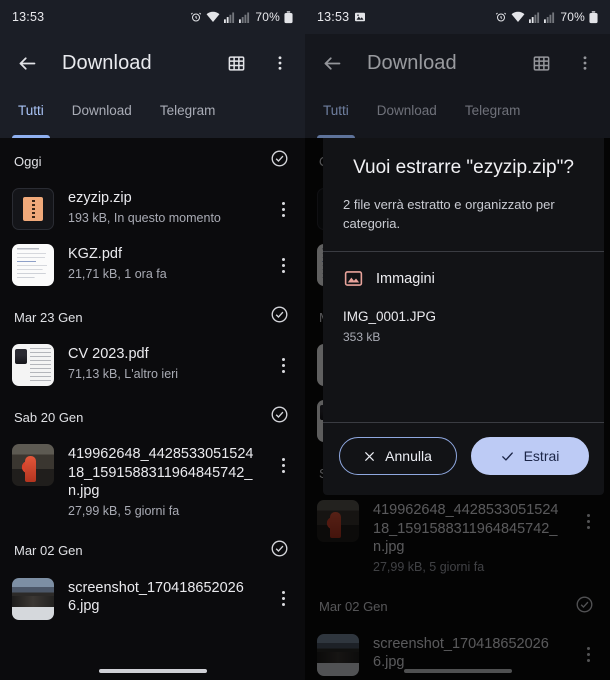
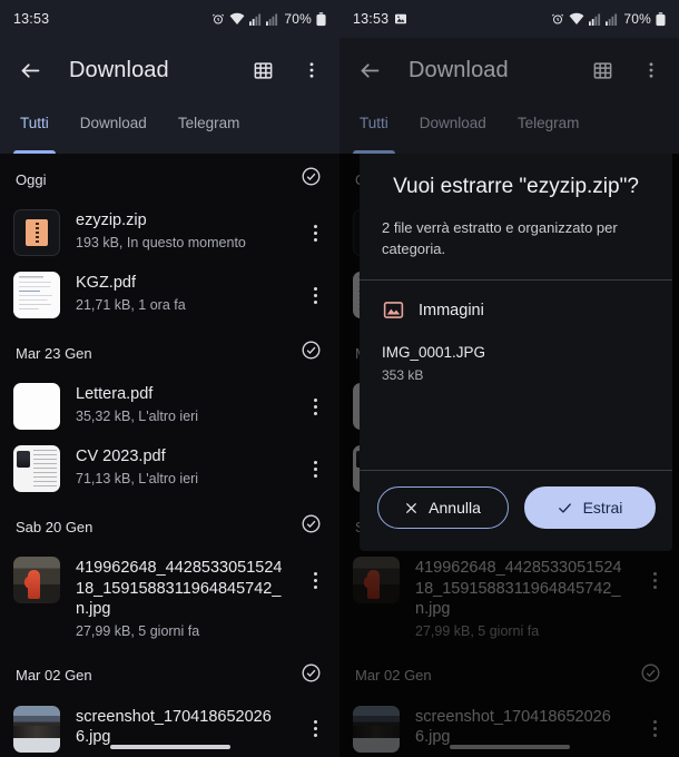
  13:53
  70%
  Download
  Tutti
  Download
  Telegram
  Oggi
  ezyzip.zip
  193 kB, In questo momento
  KGZ.pdf
  21,71 kB, 1 ora fa
  Mar 23 Gen
+ Lettera.pdf
+ 35,32 kB, L'altro ieri
  CV 2023.pdf
  71,13 kB, L'altro ieri
  Sab 20 Gen
  419962648_442853305152418_1591588311964845742_n.jpg
  27,99 kB, 5 giorni fa
  Mar 02 Gen
  screenshot_1704186520266.jpg
  13:53
  70%
  Download
  Tutti
  Download
  Telegram
  419962648_442853305152418_1591588311964845742_n.jpg
  27,99 kB, 5 giorni fa
  Mar 02 Gen
  screenshot_1704186520266.jpg
  Vuoi estrarre "ezyzip.zip"?
  2 file verrà estratto e organizzato per categoria.
  Immagini
  IMG_0001.JPG
  353 kB
  Annulla
  Estrai
